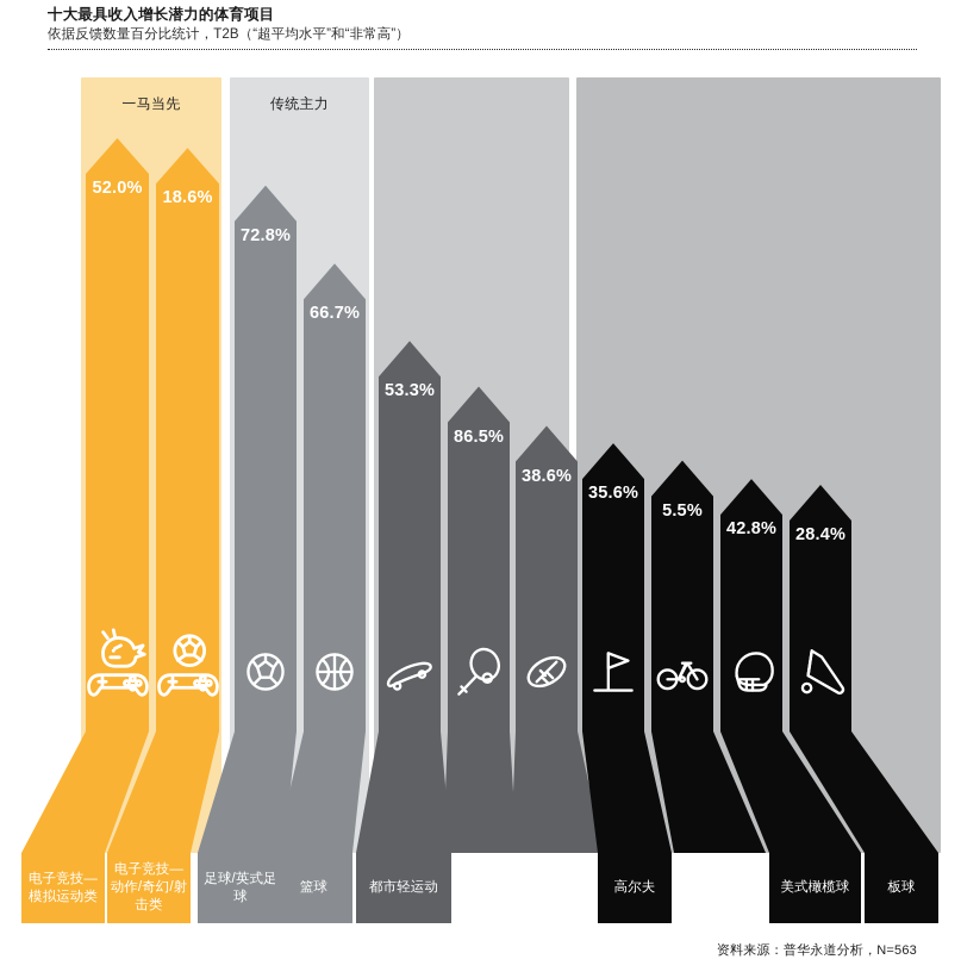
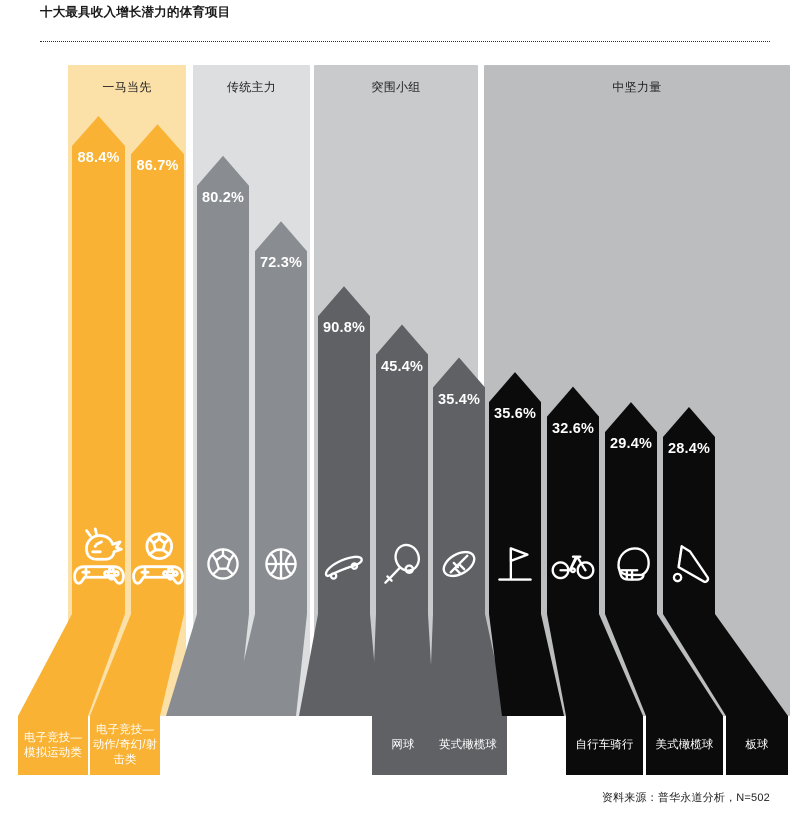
  十大最具收入增长潜力的体育项目
- 依据反馈数量百分比统计，T2B（“超平均水平”和“非常高”）
  一马当先
  传统主力
+ 突围小组
+ 中坚力量
- 52.0%
+ 88.4%
  电子竞技—模拟运动类
- 18.6%
+ 86.7%
  电子竞技—动作/奇幻/射击类
- 72.8%
+ 80.2%
- 足球/英式足球
- 66.7%
+ 72.3%
- 篮球
- 53.3%
+ 90.8%
- 都市轻运动
- 86.5%
+ 45.4%
+ 网球
- 38.6%
+ 35.4%
+ 英式橄榄球
  35.6%
- 高尔夫
- 5.5%
+ 32.6%
+ 自行车骑行
- 42.8%
+ 29.4%
  美式橄榄球
  28.4%
  板球
- 资料来源：普华永道分析，N=563
+ 资料来源：普华永道分析，N=502
